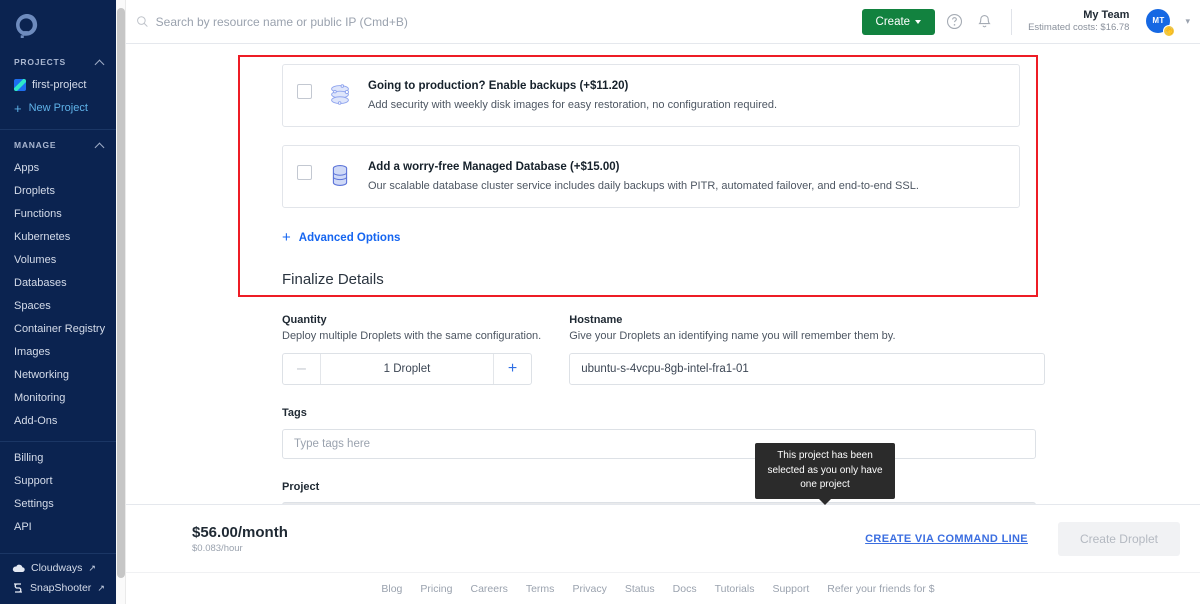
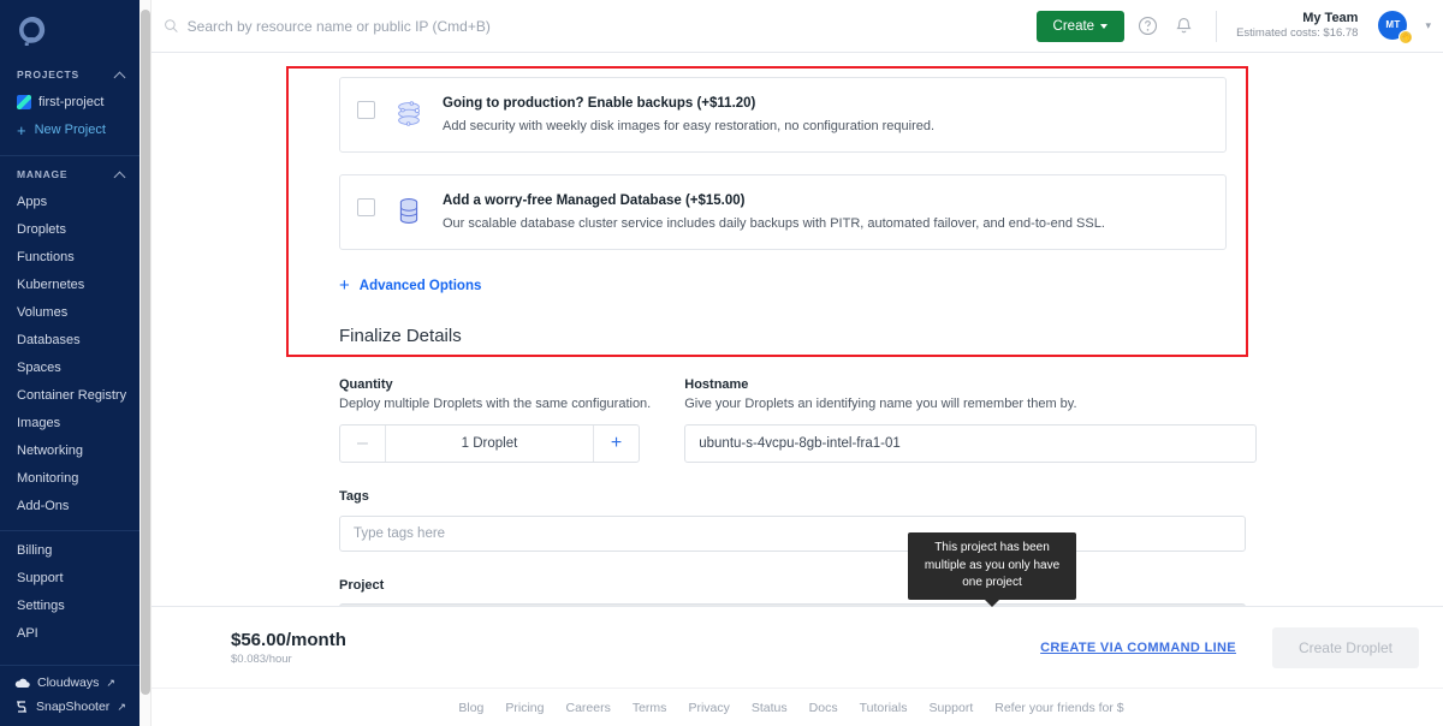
  PROJECTS
  first-project
  +
  New Project
  MANAGE
  Apps
  Droplets
  Functions
  Kubernetes
  Volumes
  Databases
  Spaces
  Container Registry
  Images
  Networking
  Monitoring
  Add-Ons
  Billing
  Support
  Settings
  API
  Cloudways
  ↗
  SnapShooter
  ↗
  Search by resource name or public IP (Cmd+B)
  Create
  My Team
  Estimated costs: $16.78
  MT
  ▾
  Going to production? Enable backups (+$11.20)
  Add security with weekly disk images for easy restoration, no configuration required.
  Add a worry-free Managed Database (+$15.00)
  Our scalable database cluster service includes daily backups with PITR, automated failover, and end-to-end SSL.
  +
  Advanced Options
  Finalize Details
  Quantity
  Deploy multiple Droplets with the same configuration.
  –
  1 Droplet
  +
  Hostname
  Give your Droplets an identifying name you will remember them by.
  ubuntu-s-4vcpu-8gb-intel-fra1-01
  Tags
  Type tags here
- This project has been selected as you only have one project
+ This project has been multiple as you only have one project
  Project
  $56.00/month
  $0.083/hour
  CREATE VIA COMMAND LINE
  Create Droplet
  Blog
  Pricing
  Careers
  Terms
  Privacy
  Status
  Docs
  Tutorials
  Support
  Refer your friends for $
